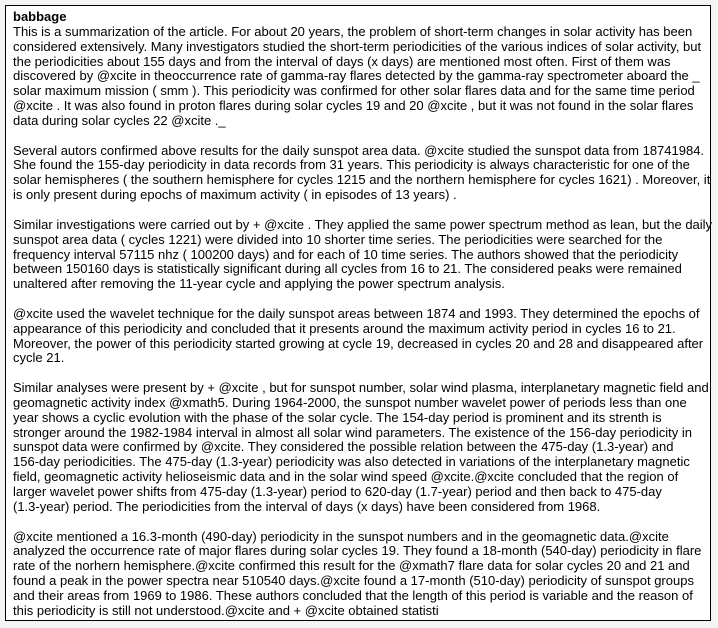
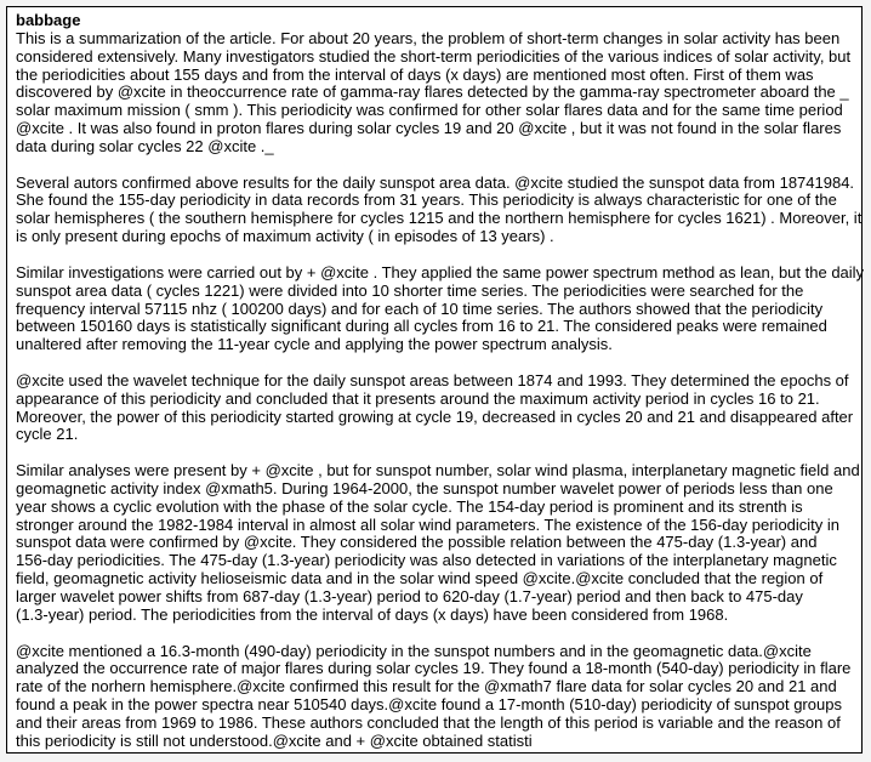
  babbage
  This is a summarization of the article. For about 20 years, the problem of short-term changes in solar activity has been
  considered extensively. Many investigators studied the short-term periodicities of the various indices of solar activity, but
  the periodicities about 155 days and from the interval of days (x days) are mentioned most often. First of them was
  discovered by @xcite in theoccurrence rate of gamma-ray flares detected by the gamma-ray spectrometer aboard the _
  solar maximum mission ( smm ). This periodicity was confirmed for other solar flares data and for the same time period
  @xcite . It was also found in proton flares during solar cycles 19 and 20 @xcite , but it was not found in the solar flares
  data during solar cycles 22 @xcite ._
  Several autors confirmed above results for the daily sunspot area data. @xcite studied the sunspot data from 18741984.
  She found the 155-day periodicity in data records from 31 years. This periodicity is always characteristic for one of the
  solar hemispheres ( the southern hemisphere for cycles 1215 and the northern hemisphere for cycles 1621) . Moreover, it
  is only present during epochs of maximum activity ( in episodes of 13 years) .
  Similar investigations were carried out by + @xcite . They applied the same power spectrum method as lean, but the daily
  sunspot area data ( cycles 1221) were divided into 10 shorter time series. The periodicities were searched for the
  frequency interval 57115 nhz ( 100200 days) and for each of 10 time series. The authors showed that the periodicity
  between 150160 days is statistically significant during all cycles from 16 to 21. The considered peaks were remained
  unaltered after removing the 11-year cycle and applying the power spectrum analysis.
  @xcite used the wavelet technique for the daily sunspot areas between 1874 and 1993. They determined the epochs of
  appearance of this periodicity and concluded that it presents around the maximum activity period in cycles 16 to 21.
- Moreover, the power of this periodicity started growing at cycle 19, decreased in cycles 20 and 28 and disappeared after
+ Moreover, the power of this periodicity started growing at cycle 19, decreased in cycles 20 and 21 and disappeared after
  cycle 21.
  Similar analyses were present by + @xcite , but for sunspot number, solar wind plasma, interplanetary magnetic field and
  geomagnetic activity index @xmath5. During 1964-2000, the sunspot number wavelet power of periods less than one
  year shows a cyclic evolution with the phase of the solar cycle. The 154-day period is prominent and its strenth is
  stronger around the 1982-1984 interval in almost all solar wind parameters. The existence of the 156-day periodicity in
  sunspot data were confirmed by @xcite. They considered the possible relation between the 475-day (1.3-year) and
  156-day periodicities. The 475-day (1.3-year) periodicity was also detected in variations of the interplanetary magnetic
  field, geomagnetic activity helioseismic data and in the solar wind speed @xcite.@xcite concluded that the region of
- larger wavelet power shifts from 475-day (1.3-year) period to 620-day (1.7-year) period and then back to 475-day
+ larger wavelet power shifts from 687-day (1.3-year) period to 620-day (1.7-year) period and then back to 475-day
  (1.3-year) period. The periodicities from the interval of days (x days) have been considered from 1968.
  @xcite mentioned a 16.3-month (490-day) periodicity in the sunspot numbers and in the geomagnetic data.@xcite
  analyzed the occurrence rate of major flares during solar cycles 19. They found a 18-month (540-day) periodicity in flare
  rate of the norhern hemisphere.@xcite confirmed this result for the @xmath7 flare data for solar cycles 20 and 21 and
  found a peak in the power spectra near 510540 days.@xcite found a 17-month (510-day) periodicity of sunspot groups
  and their areas from 1969 to 1986. These authors concluded that the length of this period is variable and the reason of
  this periodicity is still not understood.@xcite and + @xcite obtained statisti
